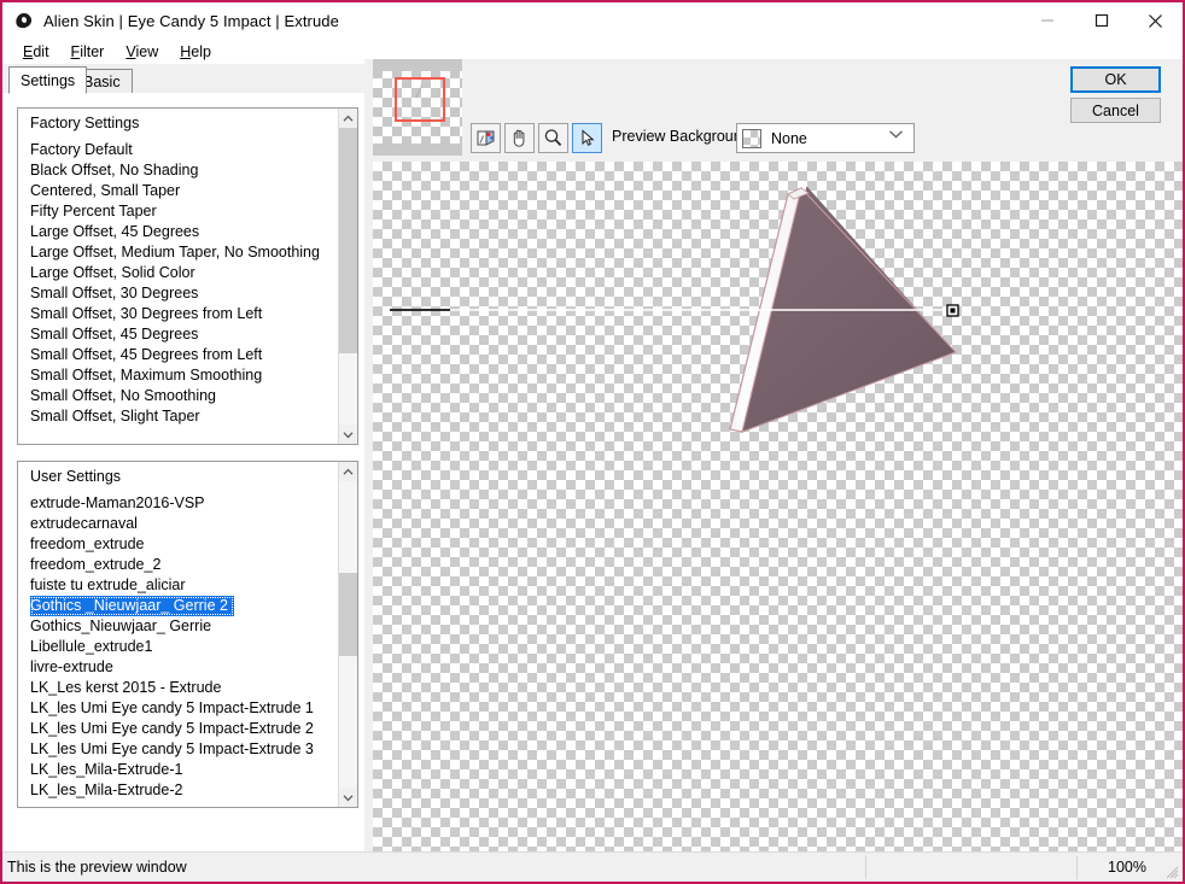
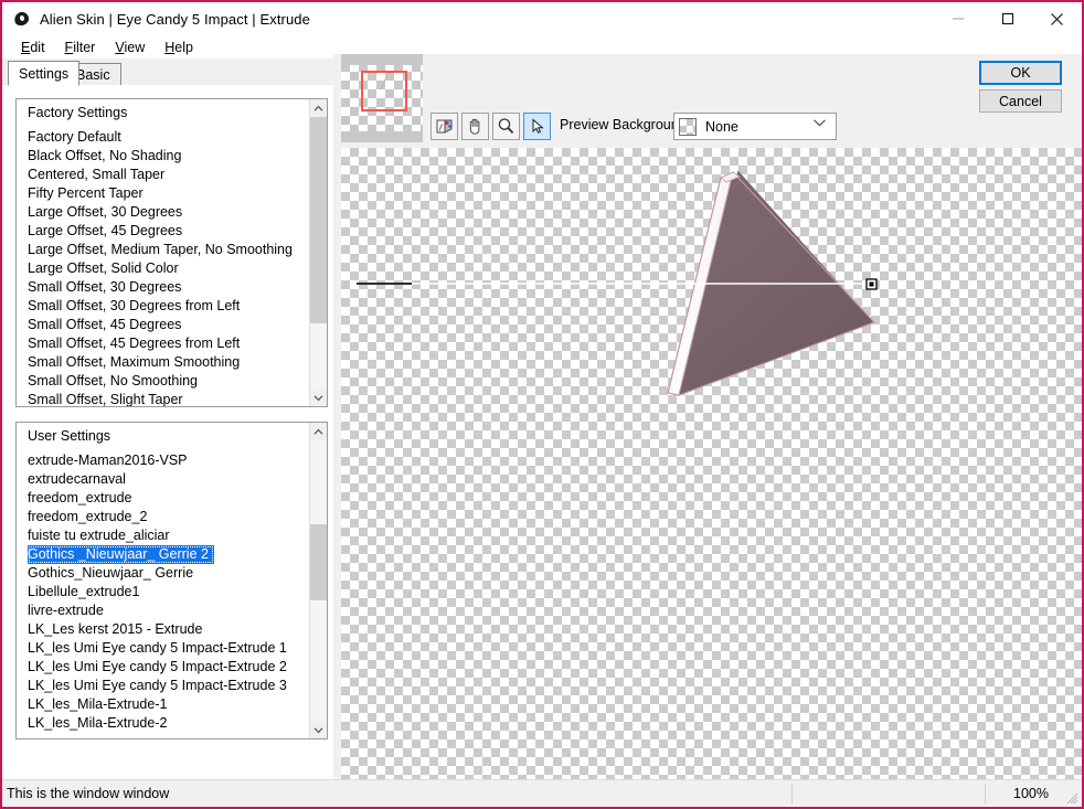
  Alien Skin | Eye Candy 5 Impact | Extrude
  Edit
  Filter
  View
  Help
  Settings
  Basic
  Factory Settings
  Factory Default
  Black Offset, No Shading
  Centered, Small Taper
  Fifty Percent Taper
+ Large Offset, 30 Degrees
  Large Offset, 45 Degrees
  Large Offset, Medium Taper, No Smoothing
  Large Offset, Solid Color
  Small Offset, 30 Degrees
  Small Offset, 30 Degrees from Left
  Small Offset, 45 Degrees
  Small Offset, 45 Degrees from Left
  Small Offset, Maximum Smoothing
  Small Offset, No Smoothing
  Small Offset, Slight Taper
  User Settings
  extrude-Maman2016-VSP
  extrudecarnaval
  freedom_extrude
  freedom_extrude_2
  fuiste tu extrude_aliciar
  Gothics _Nieuwjaar_ Gerrie 2
  Gothics_Nieuwjaar_ Gerrie
  Libellule_extrude1
  livre-extrude
  LK_Les kerst 2015 - Extrude
  LK_les Umi Eye candy 5 Impact-Extrude 1
  LK_les Umi Eye candy 5 Impact-Extrude 2
  LK_les Umi Eye candy 5 Impact-Extrude 3
  LK_les_Mila-Extrude-1
  LK_les_Mila-Extrude-2
  Preview Backgrou
  None
  OK
  Cancel
- This is the preview window
+ This is the window window
  100%
